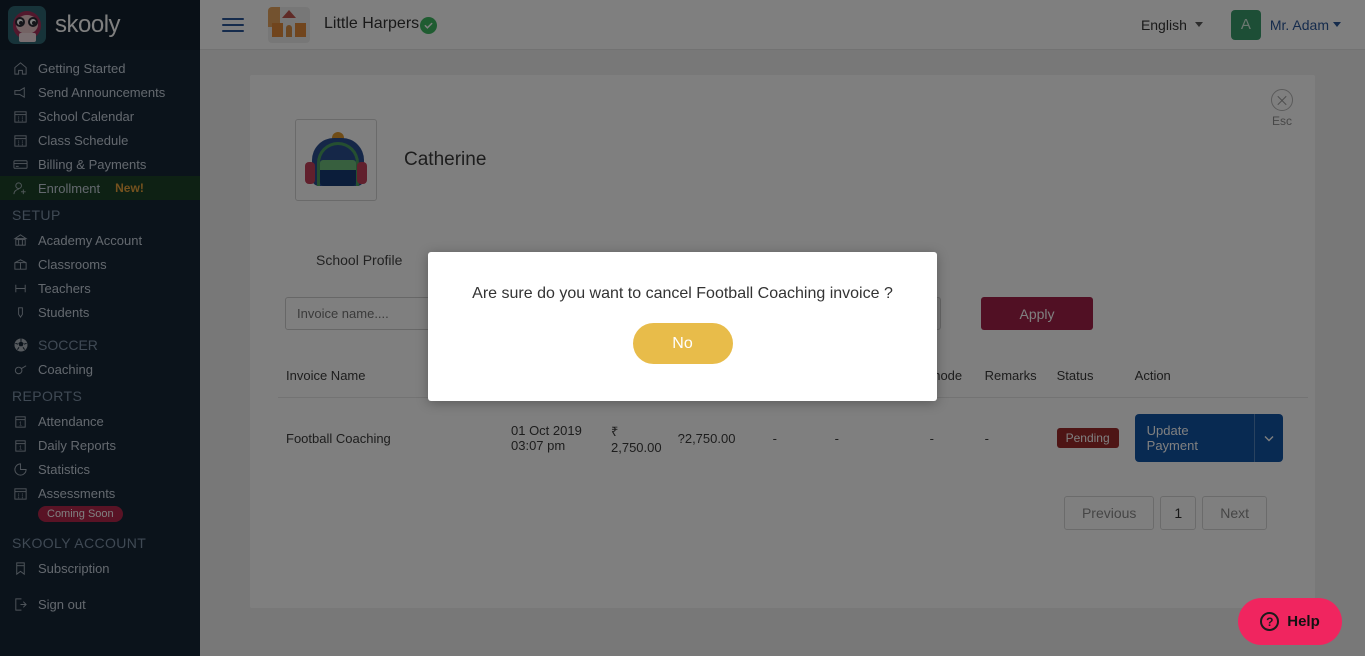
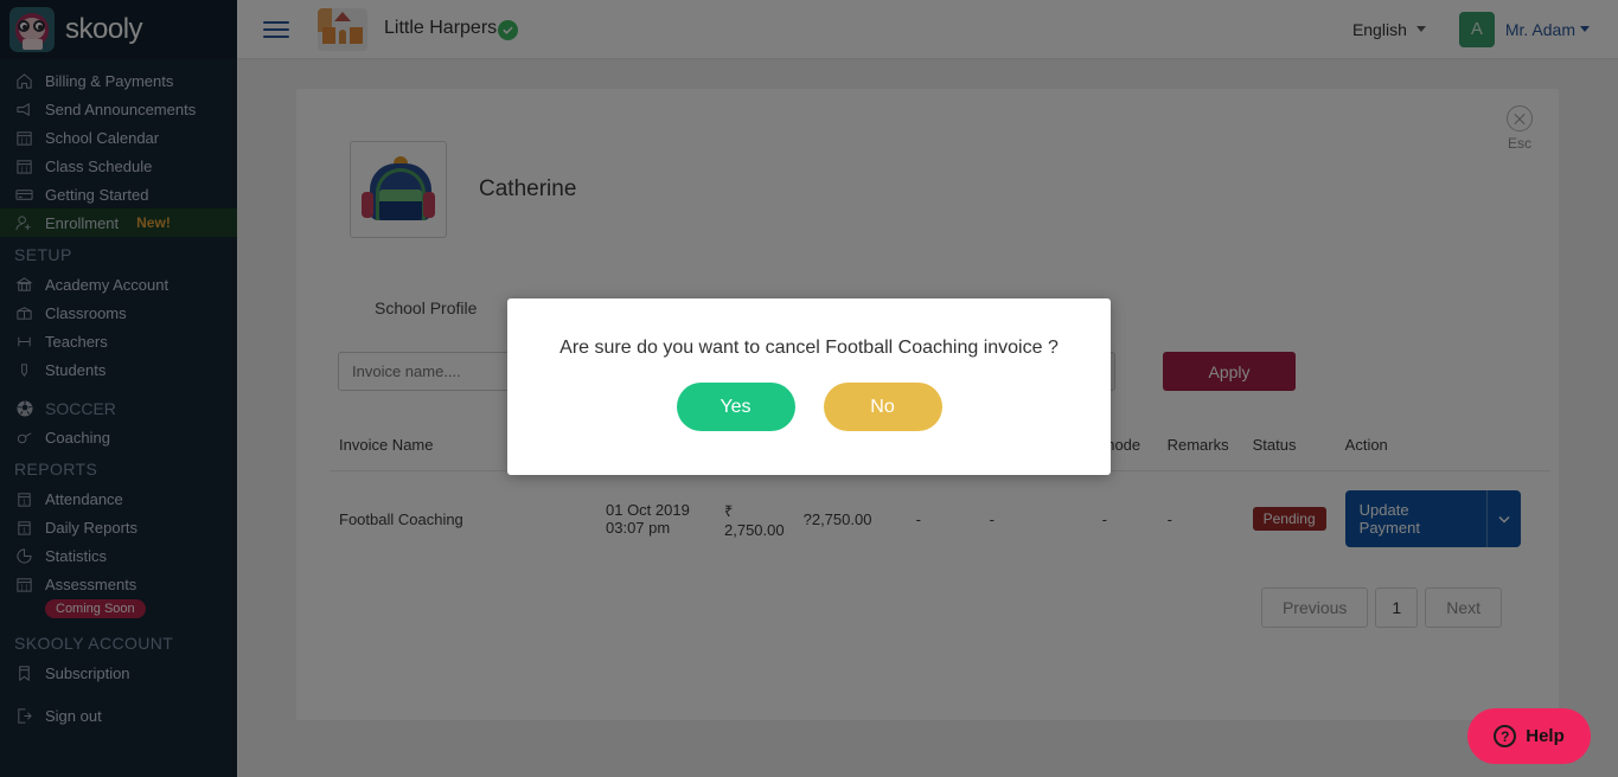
  skooly
- Getting Started
+ Billing & Payments
  Send Announcements
  School Calendar
  Class Schedule
- Billing & Payments
+ Getting Started
  Enrollment
  New!
  SETUP
  Academy Account
  Classrooms
  Teachers
  Students
  SOCCER
  Coaching
  REPORTS
  Attendance
  Daily Reports
  Statistics
  Assessments
  Coming Soon
  SKOOLY ACCOUNT
  Subscription
  Sign out
  Little Harpers
  English
  A
  Mr. Adam
  Esc
  Catherine
  School Profile
  Invoice name....
  Apply
  Football Coaching	01 Oct 2019 03:07 pm	₹ 2,750.00	?2,750.00	-	-	-	-	Pending	Update Payment
  Previous
  1
  Next
  Are sure do you want to cancel Football Coaching invoice ?
+ Yes
  No
  ?
  Help
